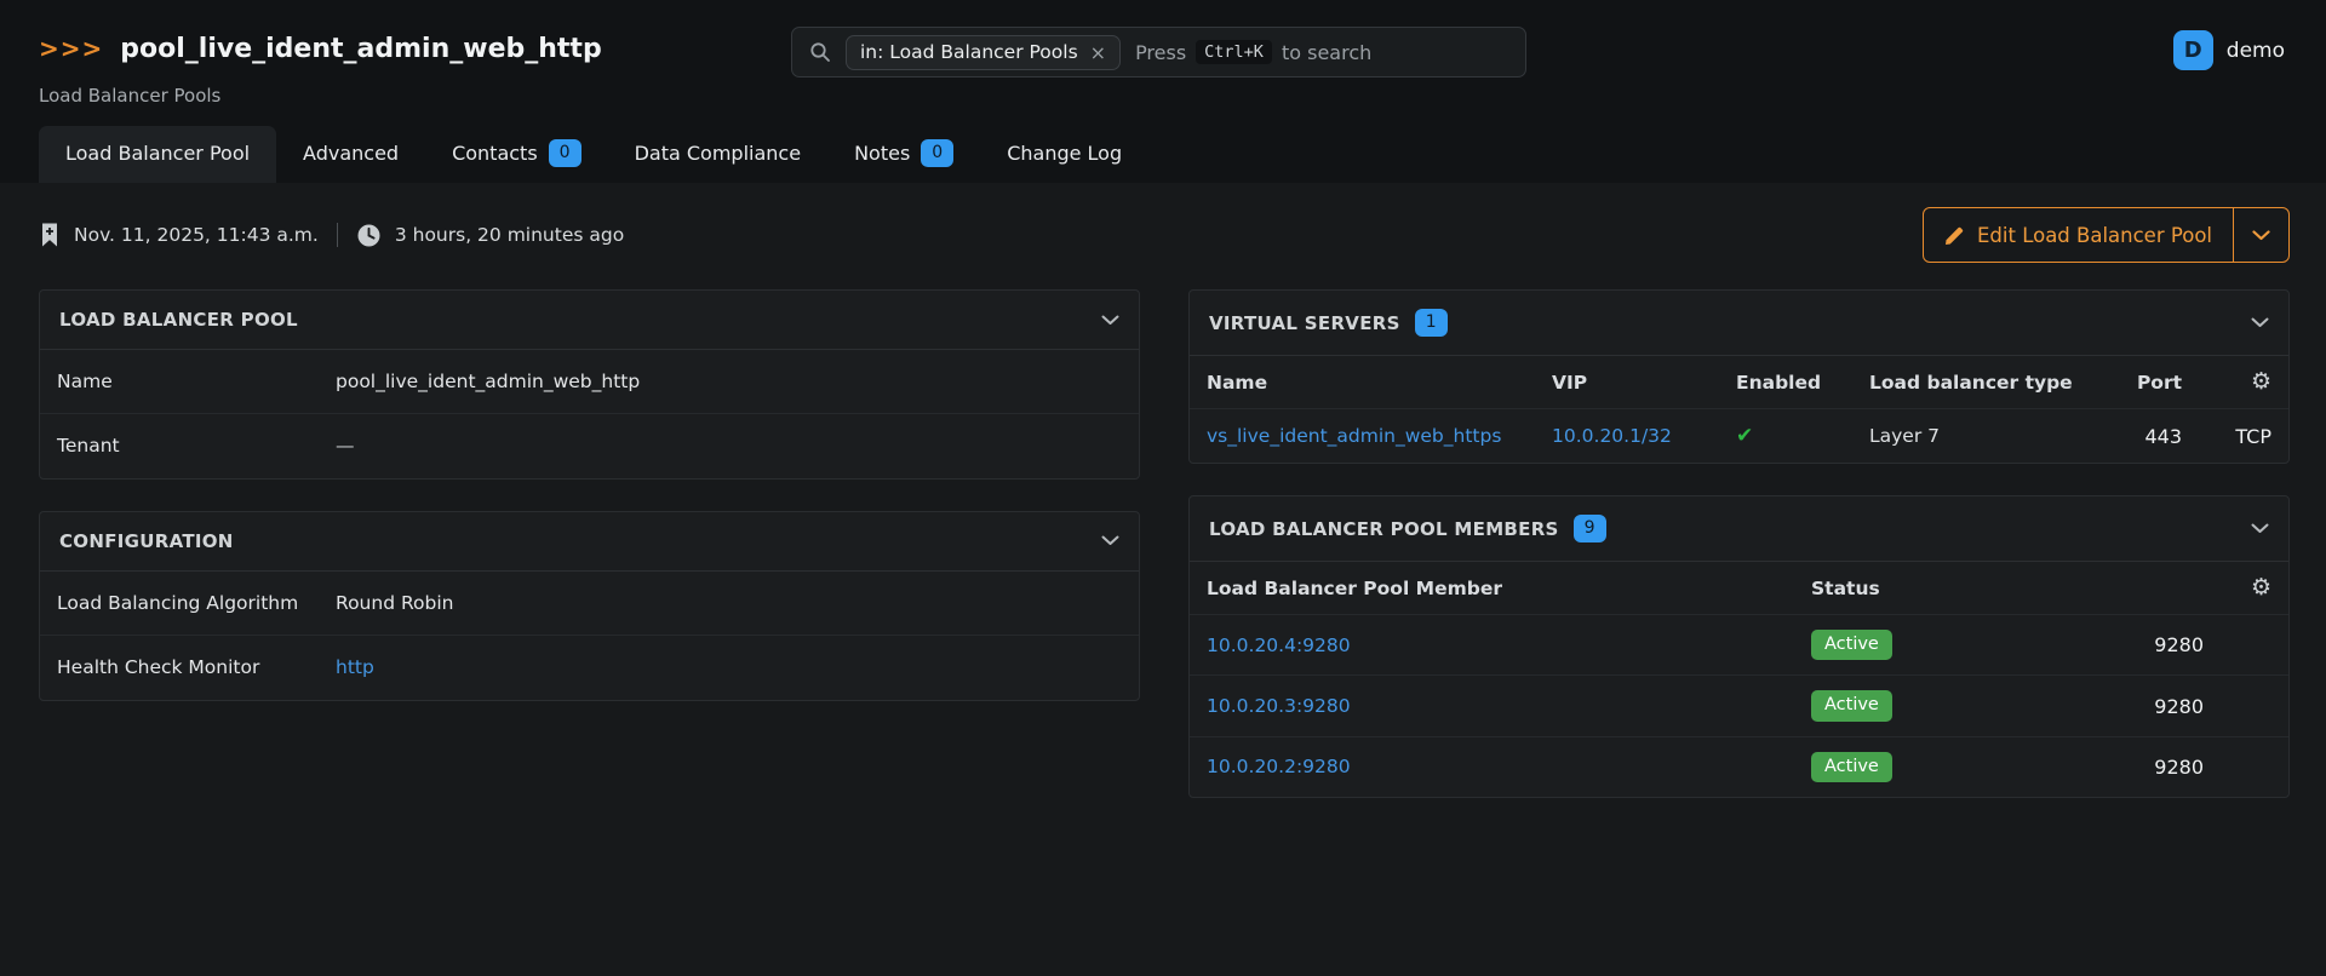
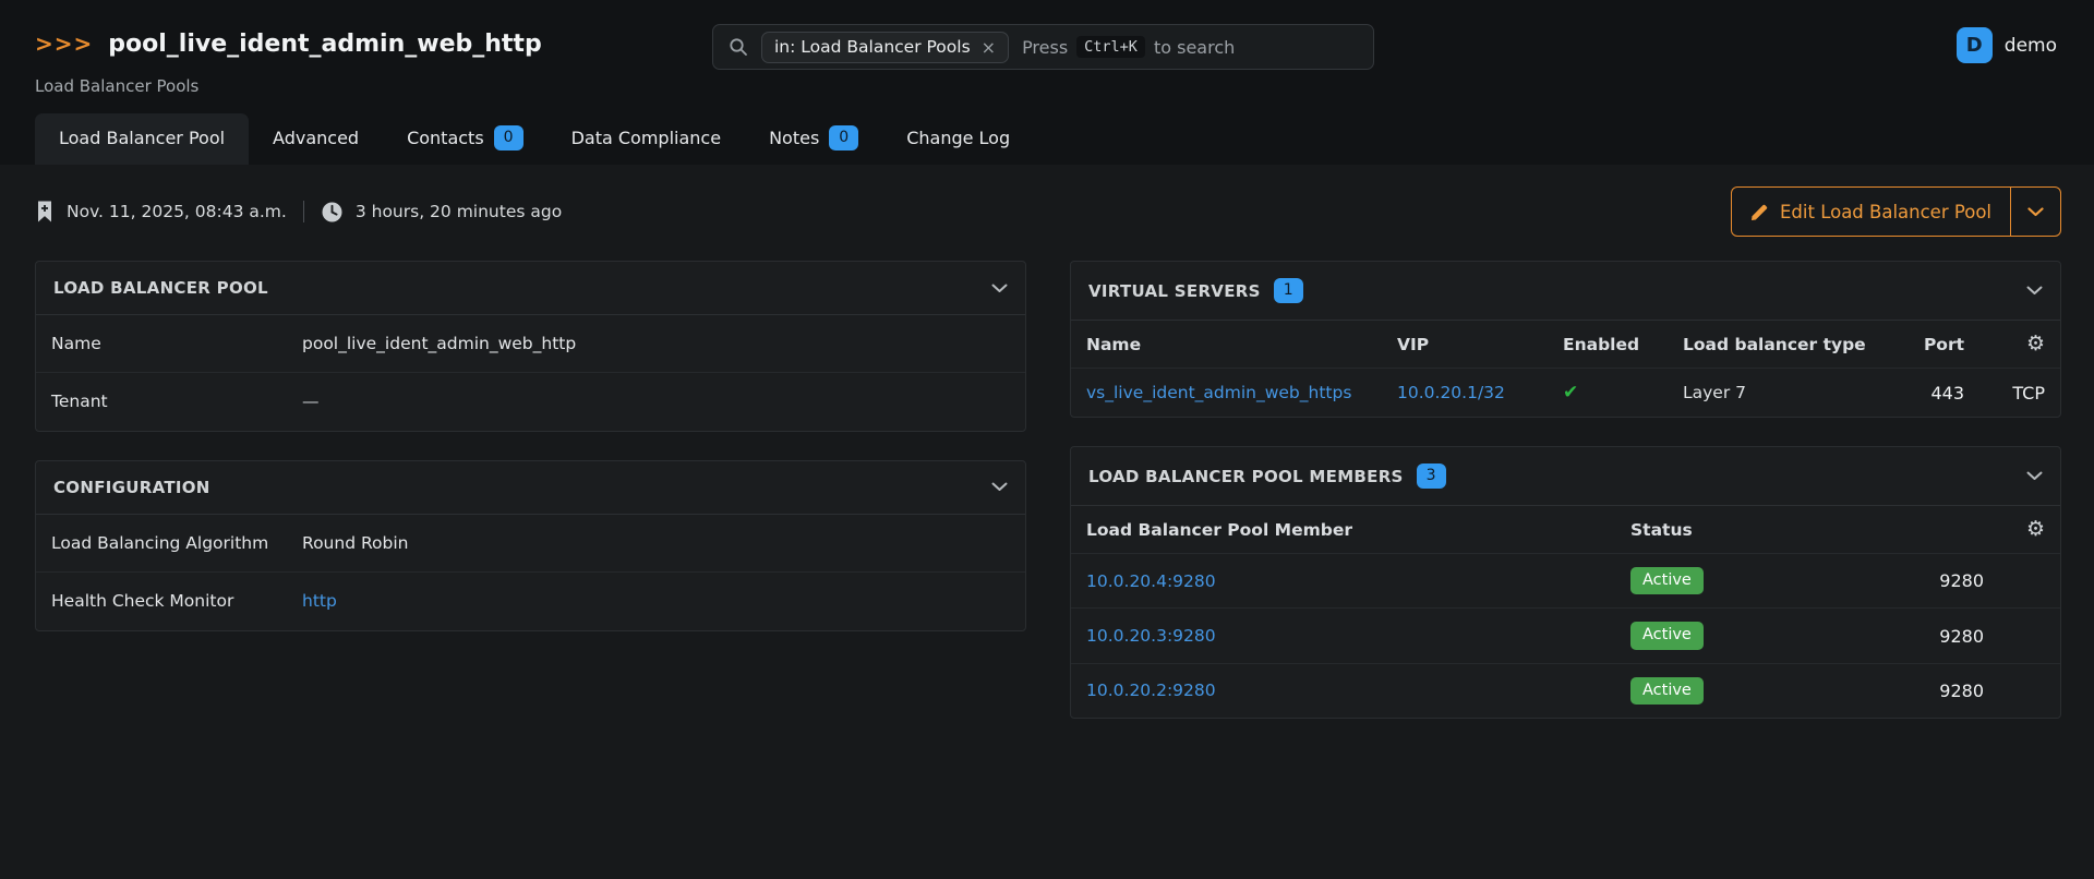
  >>>
  pool_live_ident_admin_web_http
  in: Load Balancer Pools
  ×
  Press
  Ctrl+K
  to search
  D
  demo
  Load Balancer Pools
  Load Balancer Pool
  Advanced
  Contacts
  0
  Data Compliance
  Notes
  0
  Change Log
- Nov. 11, 2025, 11:43 a.m.
+ Nov. 11, 2025, 08:43 a.m.
  3 hours, 20 minutes ago
  Edit Load Balancer Pool
  LOAD BALANCER POOL
  Name
  pool_live_ident_admin_web_http
  Tenant
  —
  CONFIGURATION
  Load Balancing Algorithm
  Round Robin
  Health Check Monitor
  http
  VIRTUAL SERVERS
  1
  Name
  VIP
  Enabled
  Load balancer type
  Port
  ⚙
  vs_live_ident_admin_web_https
  10.0.20.1/32
  ✔
  Layer 7
  443
  TCP
  LOAD BALANCER POOL MEMBERS
- 9
+ 3
  Load Balancer Pool Member
  Status
  ⚙
  10.0.20.4:9280
  Active
  9280
  10.0.20.3:9280
  Active
  9280
  10.0.20.2:9280
  Active
  9280
